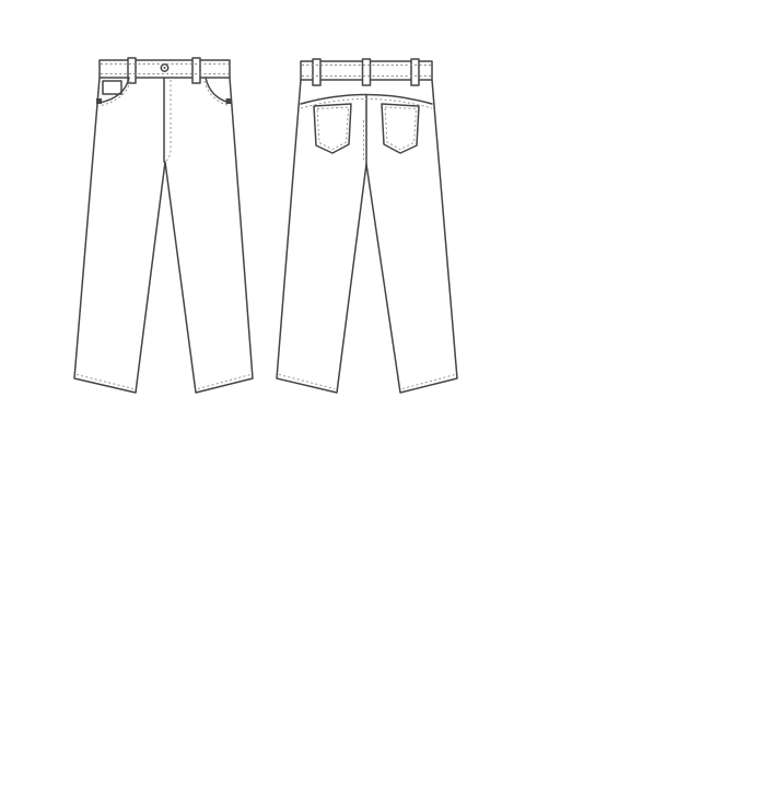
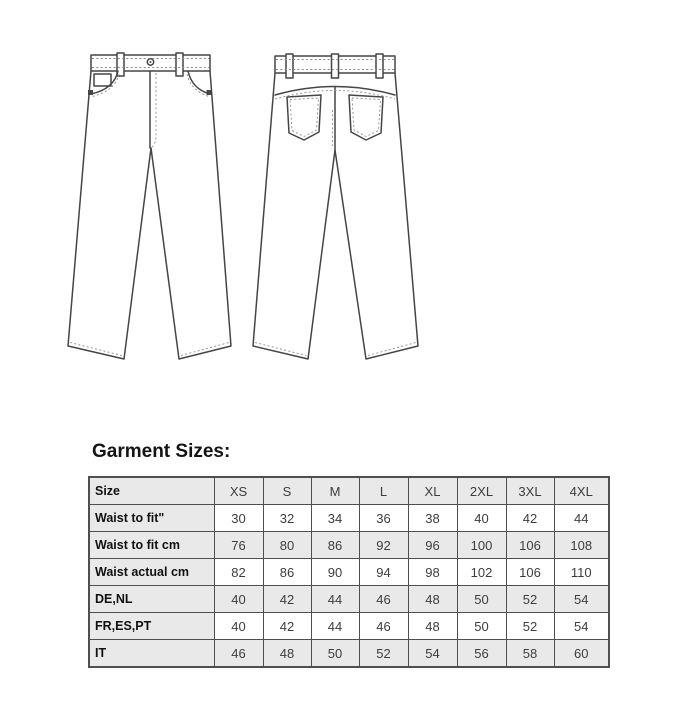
+ Garment Sizes:
+ Size	XS	S	M	L	XL	2XL	3XL	4XL
+ Waist to fit"	30	32	34	36	38	40	42	44
+ Waist to fit cm	76	80	86	92	96	100	106	108
+ Waist actual cm	82	86	90	94	98	102	106	110
+ DE,NL	40	42	44	46	48	50	52	54
+ FR,ES,PT	40	42	44	46	48	50	52	54
+ IT	46	48	50	52	54	56	58	60
